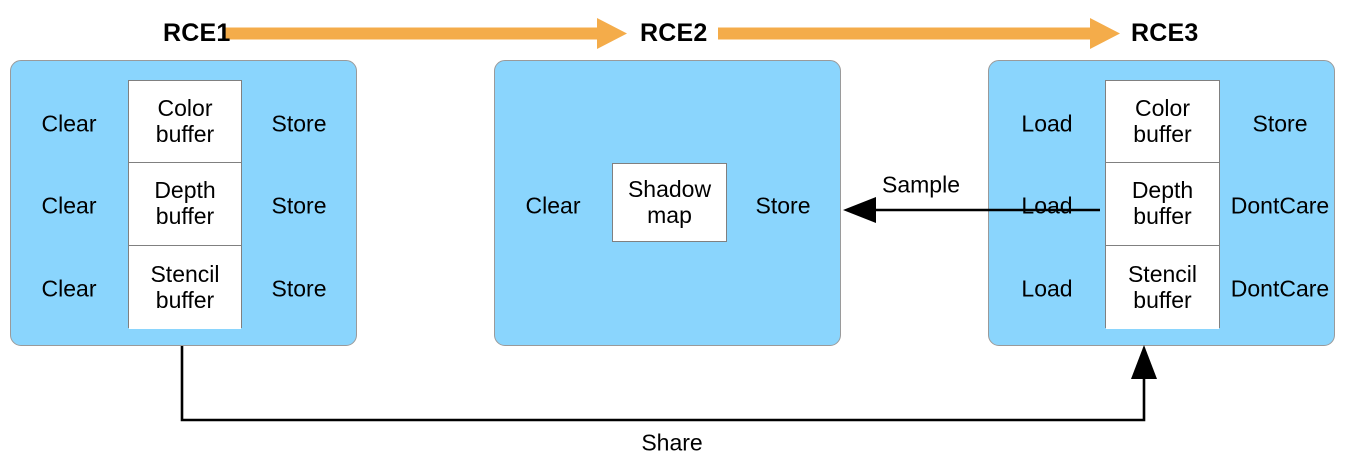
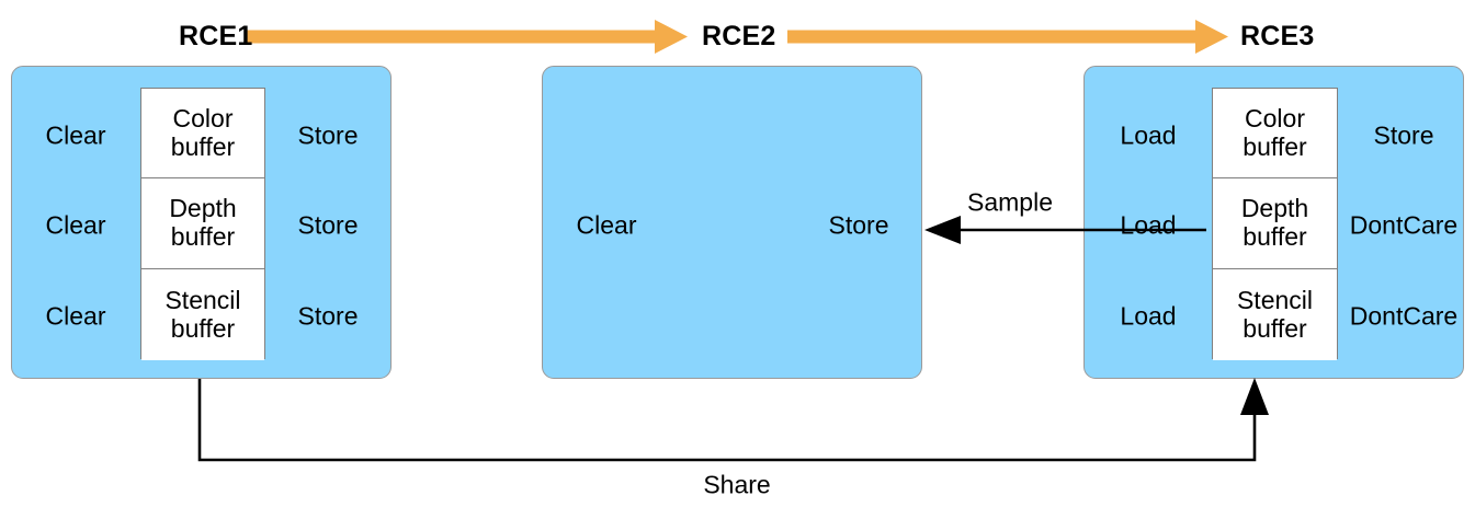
  RCE1
  RCE2
  RCE3
  Color
  buffer
  Depth
  buffer
  Stencil
  buffer
  Clear
  Clear
  Clear
  Store
  Store
  Store
- Shadow
- map
  Clear
  Store
  Color
  buffer
  Depth
  buffer
  Stencil
  buffer
  Load
  Load
  Load
  Store
  DontCare
  DontCare
  Sample
  Share
